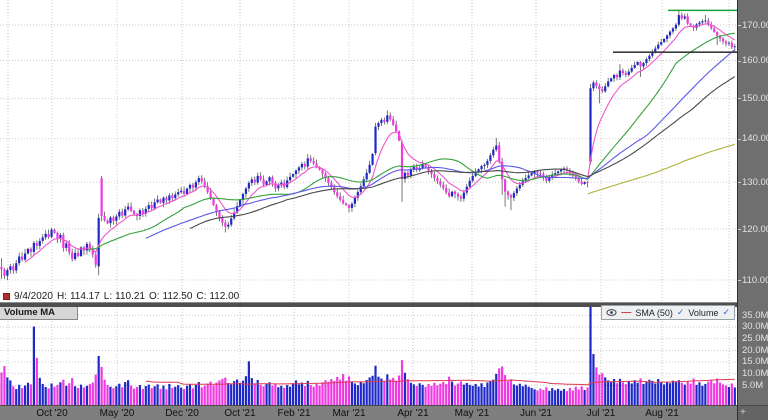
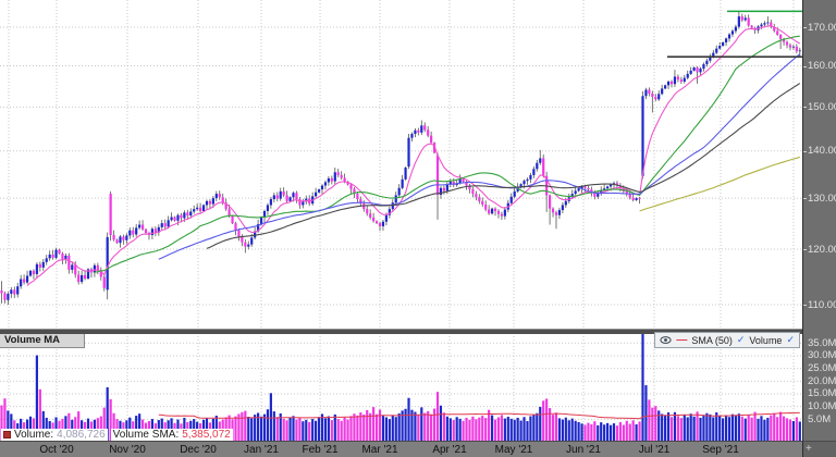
- 9/4/2020
- H:
- 114.17
- L:
- 110.21
- O:
- 112.50
- C:
- 112.00
  Volume MA
  —
  SMA (50)
  ✓
  Volume
  ✓
+ Volume:
+ 4,086,726
+ Volume SMA:
+ 5,385,072
  170.0
  160.0
  150.0
  140.0
  130.0
  120.0
  110.0
  35.0M
  30.0M
  25.0M
  20.0M
  15.0M
  10.0M
  5.0M
  Oct '20
- May '20
+ Nov '20
  Dec '20
- Oct '21
+ Jan '21
  Feb '21
  Mar '21
  Apr '21
  May '21
  Jun '21
  Jul '21
- Aug '21
+ Sep '21
  +
